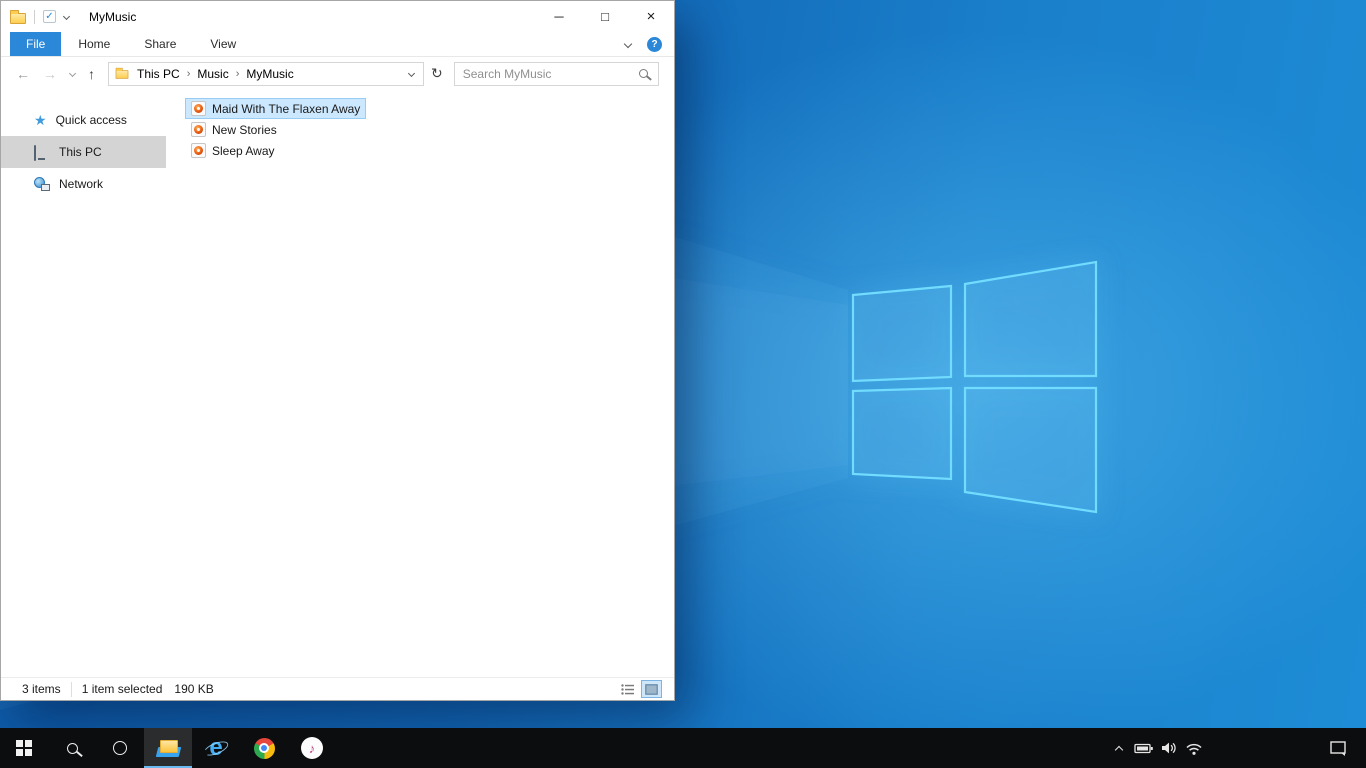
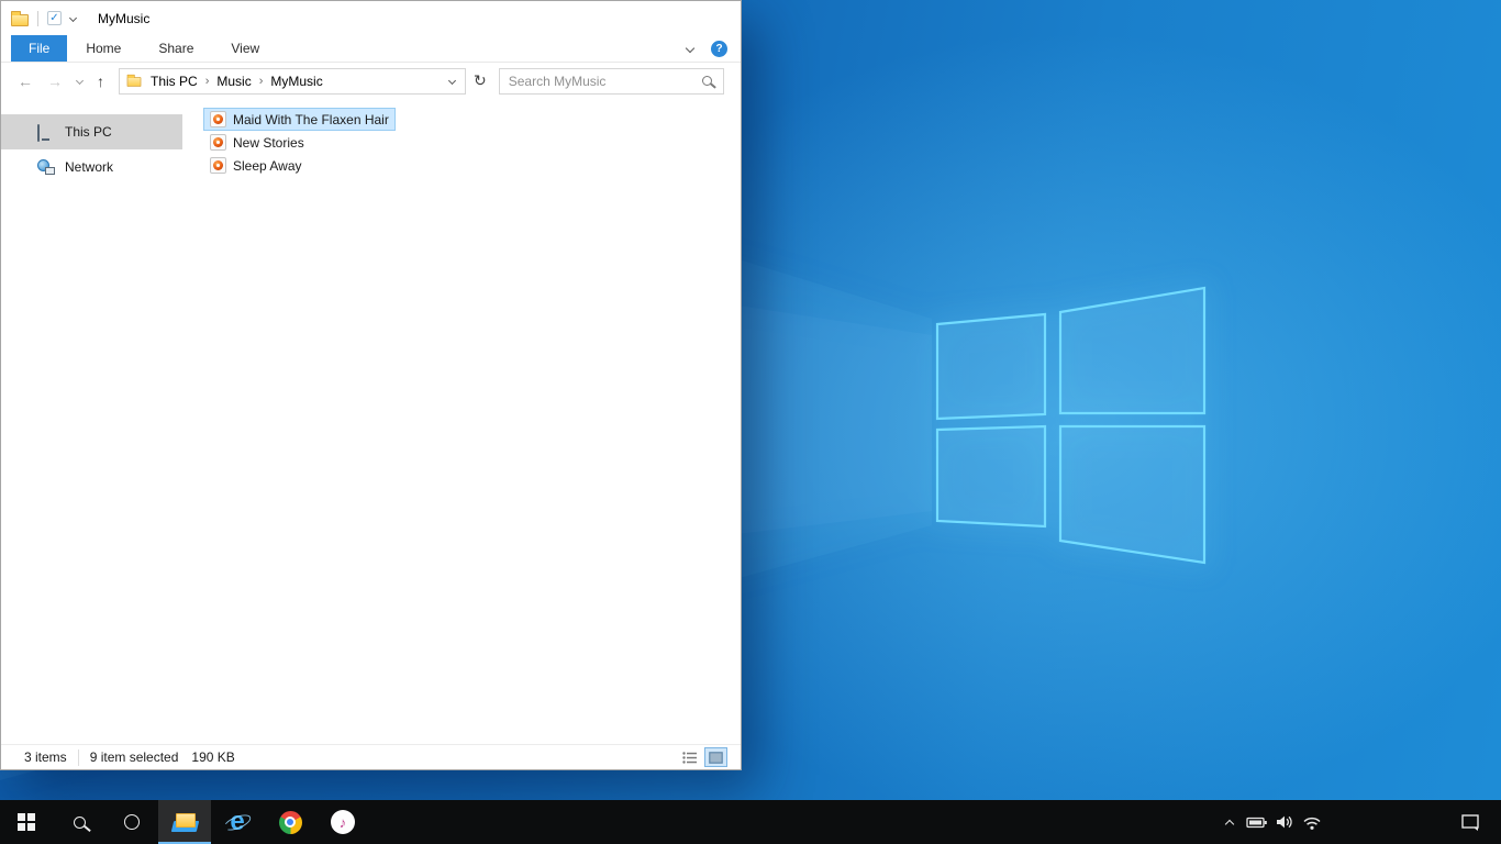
  ✓
  MyMusic
- ─
- □
- ×
  File
  Home
  Share
  View
  ?
  ←
  →
  ↑
  This PC
  ›
  Music
  ›
  MyMusic
  ↻
  Search MyMusic
- ★
- Quick access
  This PC
  Network
- Maid With The Flaxen Away
+ Maid With The Flaxen Hair
  New Stories
  Sleep Away
  3 items
- 1 item selected
+ 9 item selected
  190 KB
  e
  ♪
